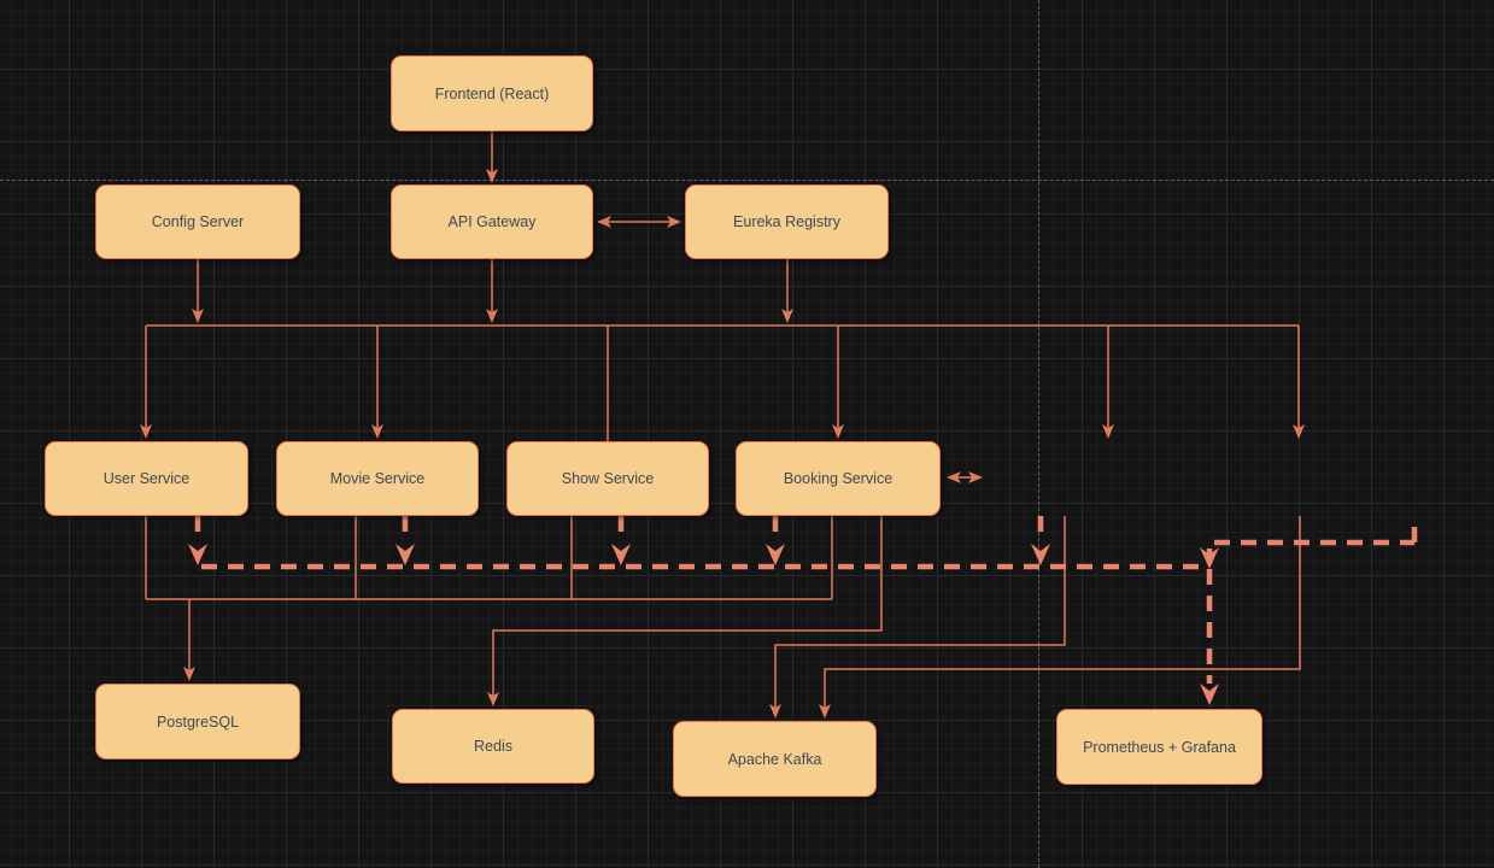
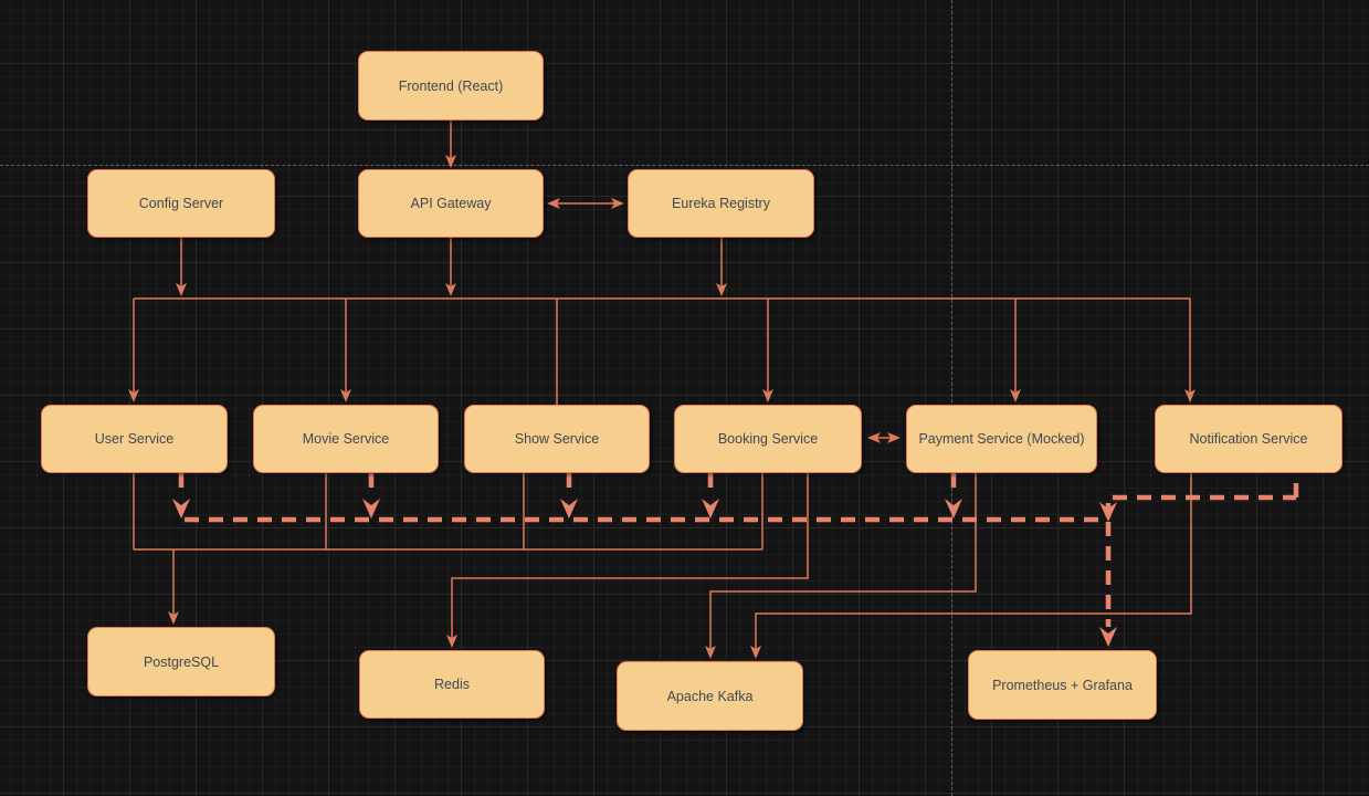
  Frontend (React)
  Config Server
  API Gateway
  Eureka Registry
  User Service
  Movie Service
  Show Service
  Booking Service
+ Payment Service (Mocked)
+ Notification Service
  PostgreSQL
  Redis
  Apache Kafka
  Prometheus + Grafana
